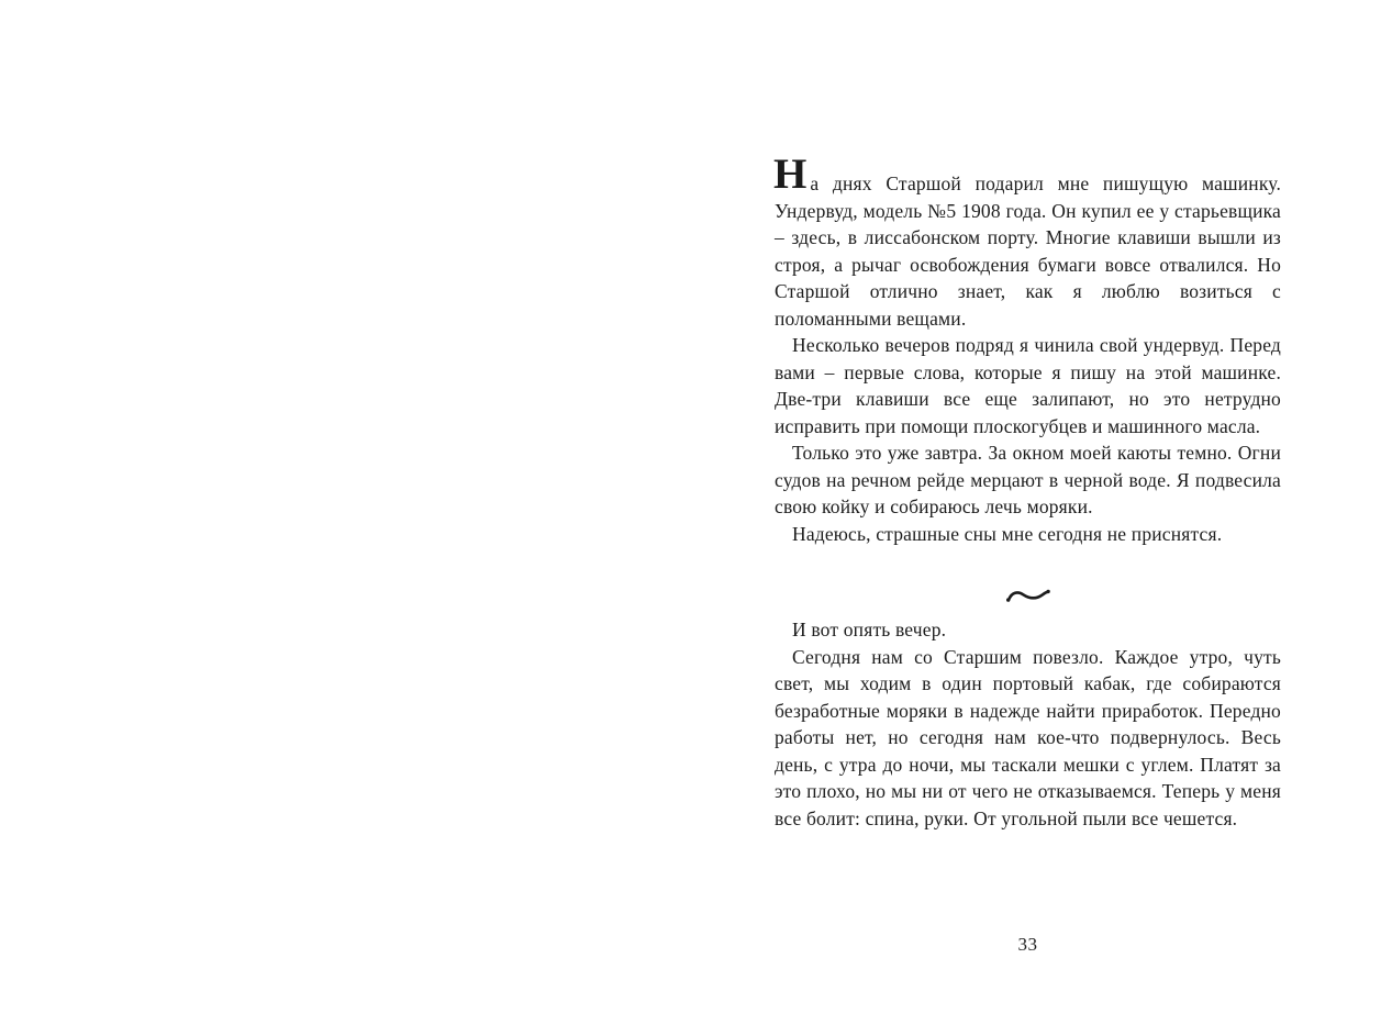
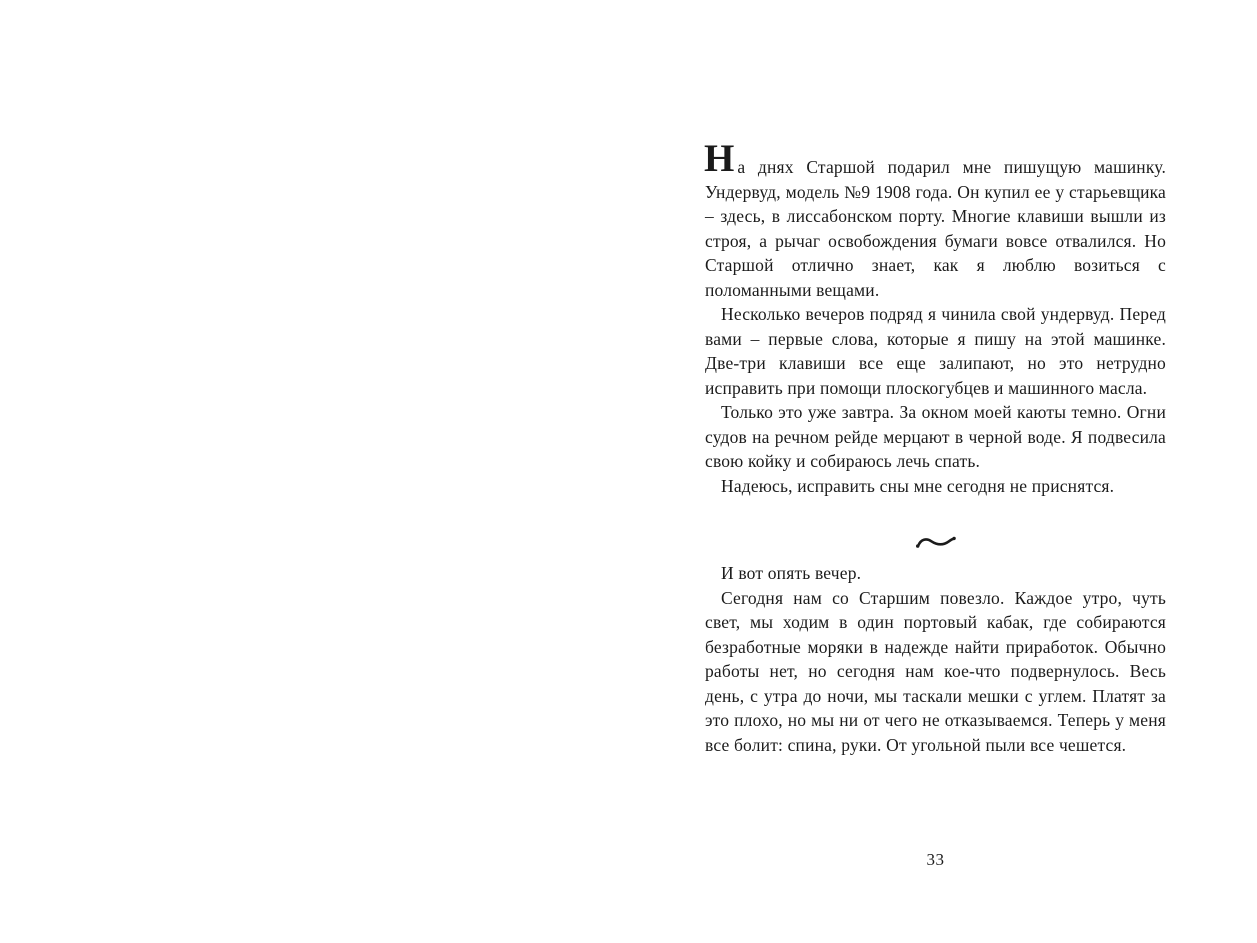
  Н
- а днях Старшой подарил мне пишущую машинку. Ундервуд, модель №5 1908 года. Он купил ее у старьев­щика – здесь, в лиссабонском порту. Многие клавиши вышли из строя, а рычаг освобождения бумаги вовсе отвалился. Но Старшой отлично знает, как я люблю возиться с поломанными вещами.
+ а днях Старшой подарил мне пишущую машинку. Ундервуд, модель №9 1908 года. Он купил ее у старьев­щика – здесь, в лиссабонском порту. Многие клавиши вышли из строя, а рычаг освобождения бумаги вовсе отвалился. Но Старшой отлично знает, как я люблю возиться с поломанными вещами.
  Несколько вечеров подряд я чинила свой ундервуд. Перед вами – первые слова, которые я пишу на этой машинке. Две-три клавиши все еще залипают, но это нетрудно исправить при помощи плоскогубцев и ма­шинного масла.
- Только это уже завтра. За окном моей каюты темно. Огни судов на речном рейде мерцают в черной воде. Я подвесила свою койку и собираюсь лечь моряки.
+ Только это уже завтра. За окном моей каюты темно. Огни судов на речном рейде мерцают в черной воде. Я подвесила свою койку и собираюсь лечь спать.
- Надеюсь, страшные сны мне сегодня не приснятся.
+ Надеюсь, исправить сны мне сегодня не приснятся.
  И вот опять вечер.
- Сегодня нам со Старшим повезло. Каждое утро, чуть свет, мы ходим в один портовый кабак, где собираются безработные моряки в надежде найти приработок. Перед­но работы нет, но сегодня нам кое-что подвернулось. Весь день, с утра до ночи, мы таскали мешки с углем. Платят за это плохо, но мы ни от чего не отказываемся. Теперь у меня все болит: спина, руки. От угольной пыли все чешется.
+ Сегодня нам со Старшим повезло. Каждое утро, чуть свет, мы ходим в один портовый кабак, где собираются безработные моряки в надежде найти приработок. Обыч­но работы нет, но сегодня нам кое-что подвернулось. Весь день, с утра до ночи, мы таскали мешки с углем. Платят за это плохо, но мы ни от чего не отказываемся. Теперь у меня все болит: спина, руки. От угольной пыли все чешется.
  33
